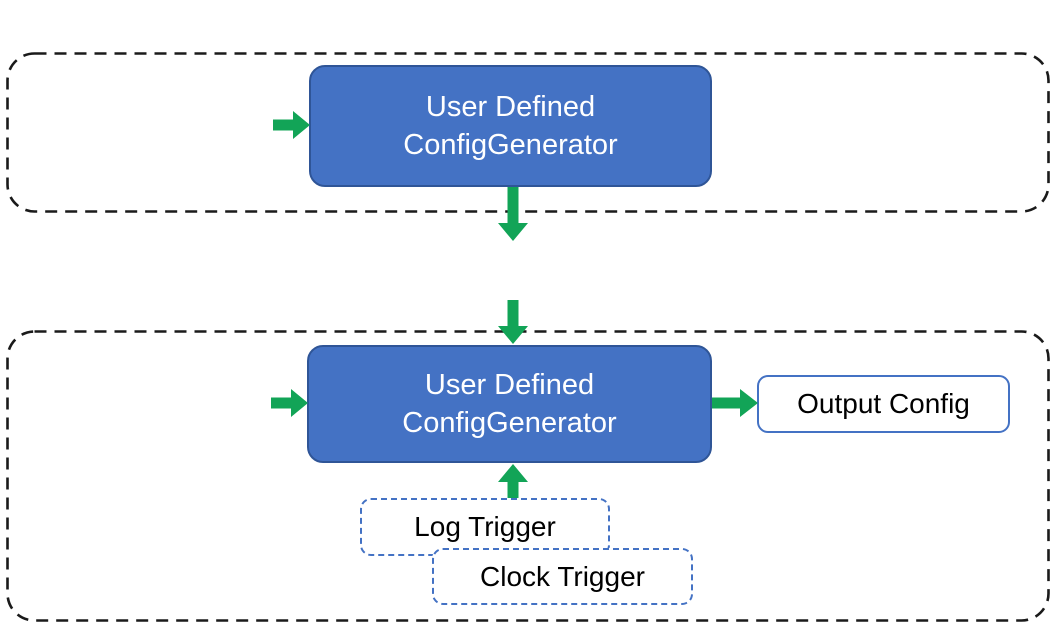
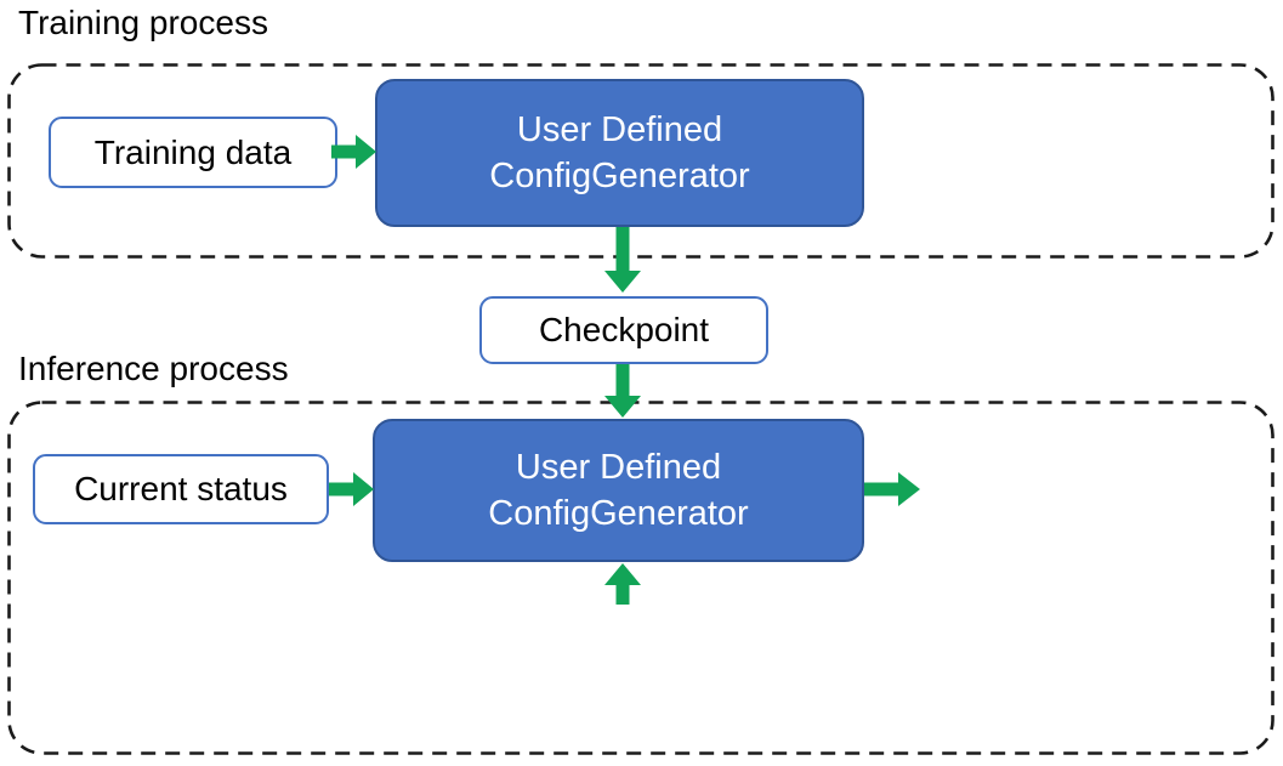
+ Training process
+ Training data
  User Defined
  ConfigGenerator
+ Checkpoint
+ Inference process
+ Current status
  User Defined
  ConfigGenerator
- Output Config
- Log Trigger
- Clock Trigger
